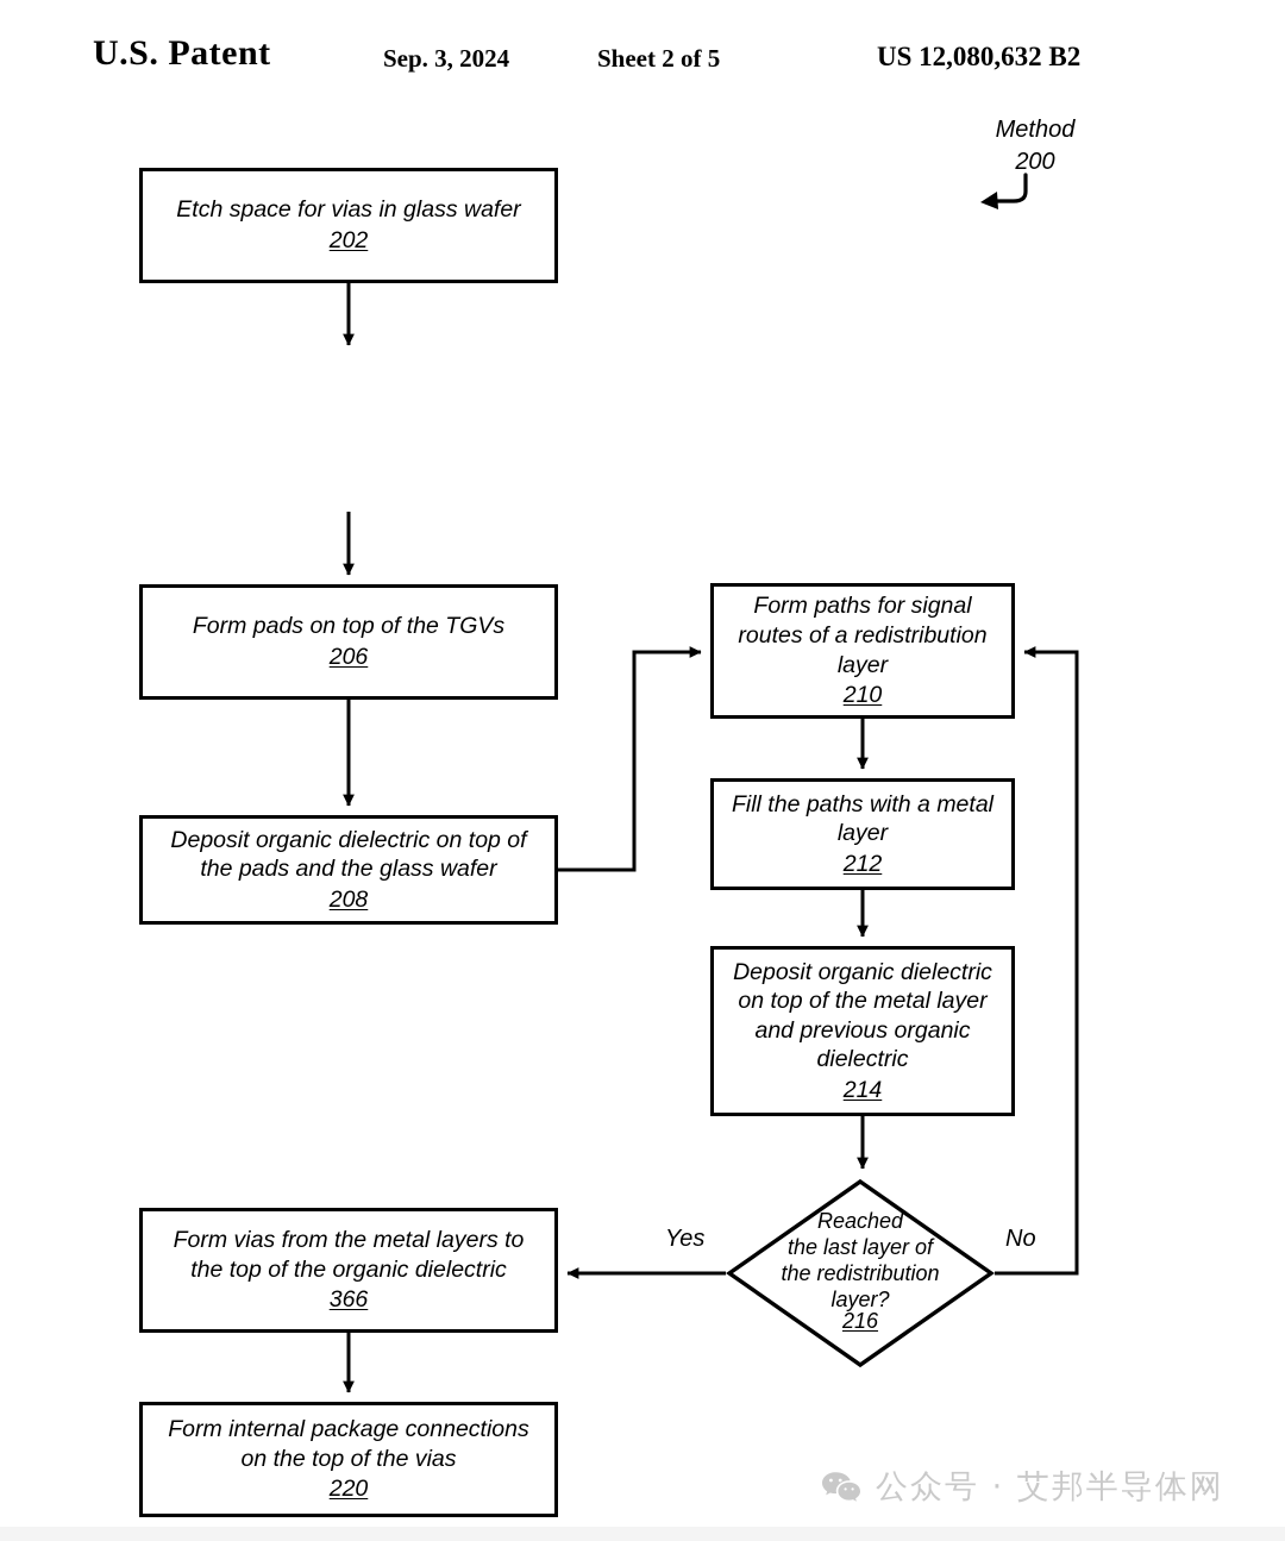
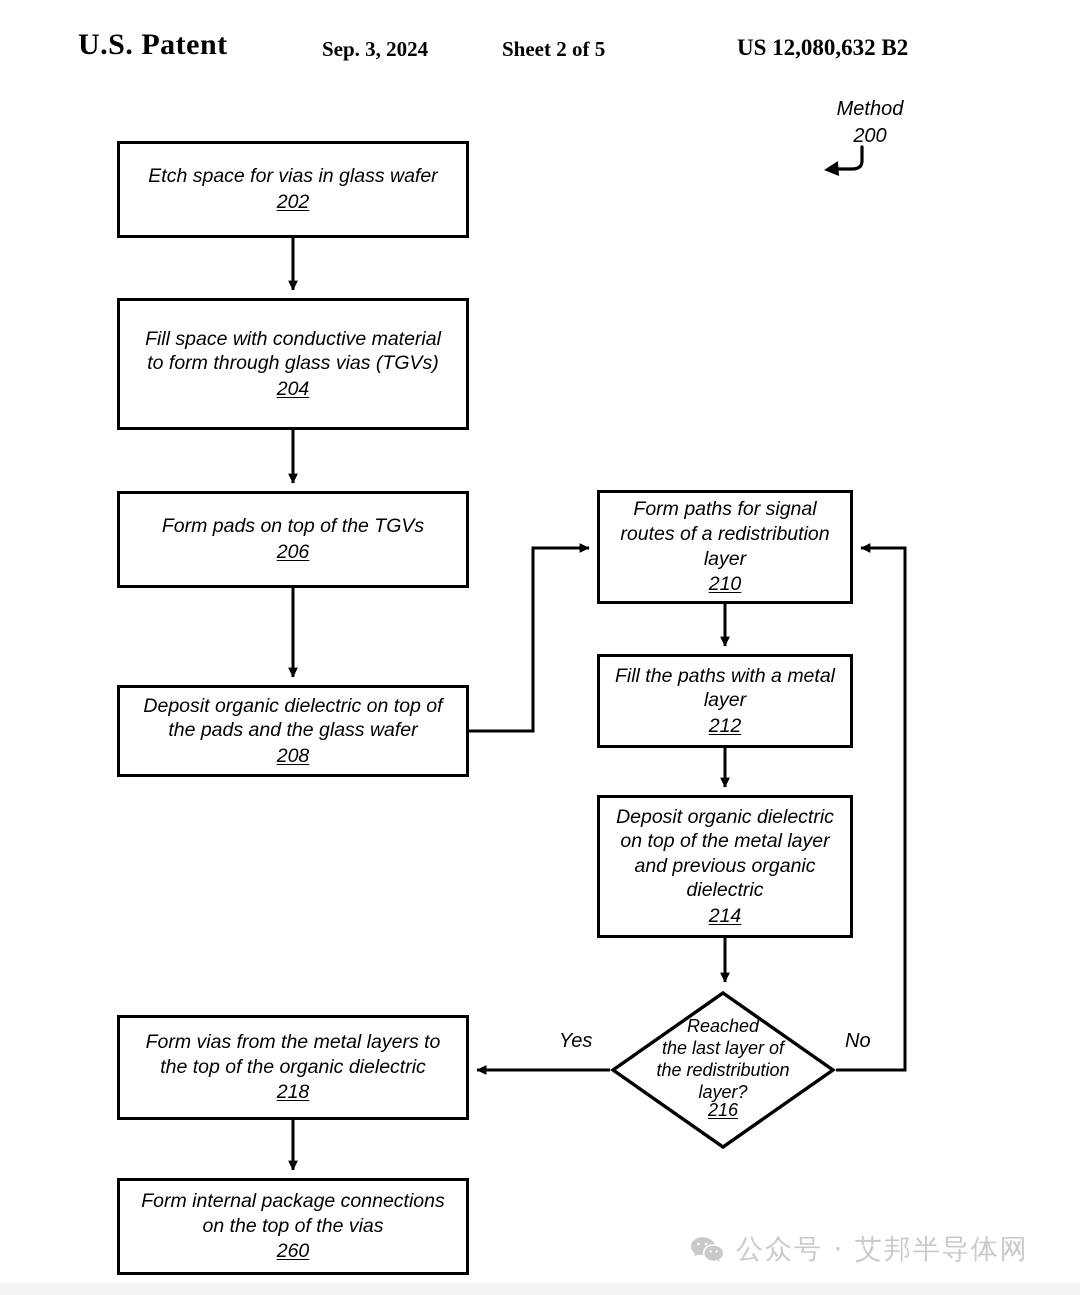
  U.S. Patent
  Sep. 3, 2024
  Sheet 2 of 5
  US 12,080,632 B2
  Method
  200
  Etch space for vias in glass wafer
  202
+ Fill space with conductive material
+ to form through glass vias (TGVs)
+ 204
  Form pads on top of the TGVs
  206
  Deposit organic dielectric on top of
  the pads and the glass wafer
  208
  Form paths for signal
  routes of a redistribution
  layer
  210
  Fill the paths with a metal
  layer
  212
  Deposit organic dielectric
  on top of the metal layer
  and previous organic
  dielectric
  214
  Reached
  the last layer of
  the redistribution
  layer?
  216
  Form vias from the metal layers to
  the top of the organic dielectric
- 366
+ 218
  Form internal package connections
  on the top of the vias
- 220
+ 260
  Yes
  No
  公众号 · 艾邦半导体网
